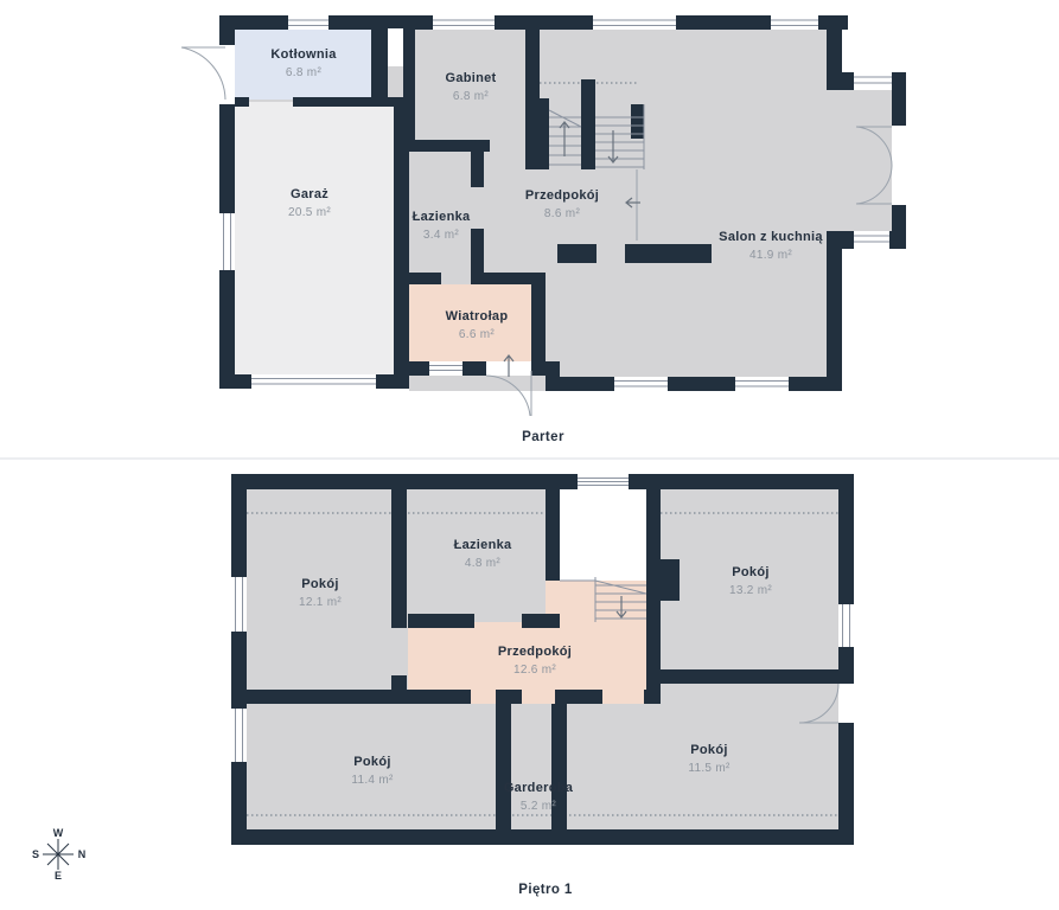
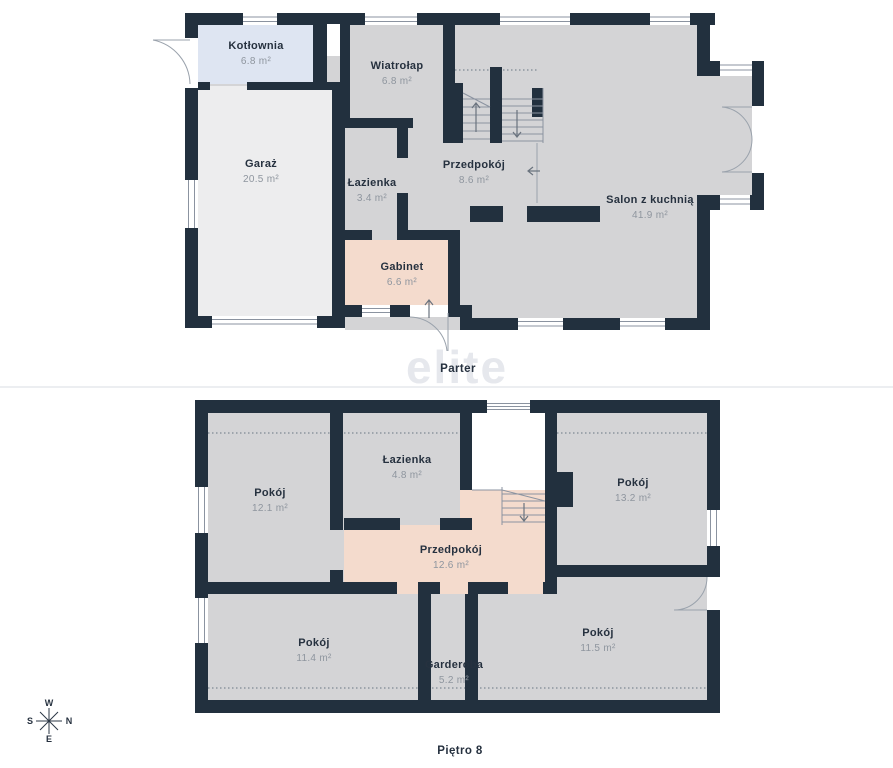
  W
  N
  S
  E
+ elite
  Kotłownia
  6.8 m²
  Garaż
  20.5 m²
- Gabinet
+ Wiatrołap
  6.8 m²
  Łazienka
  3.4 m²
  Przedpokój
  8.6 m²
  Salon z kuchnią
  41.9 m²
- Wiatrołap
+ Gabinet
  6.6 m²
  Parter
  Pokój
  12.1 m²
  Łazienka
  4.8 m²
  Pokój
  13.2 m²
  Przedpokój
  12.6 m²
  Pokój
  11.4 m²
  Garderoba
  5.2 m²
  Pokój
  11.5 m²
- Piętro 1
+ Piętro 8
